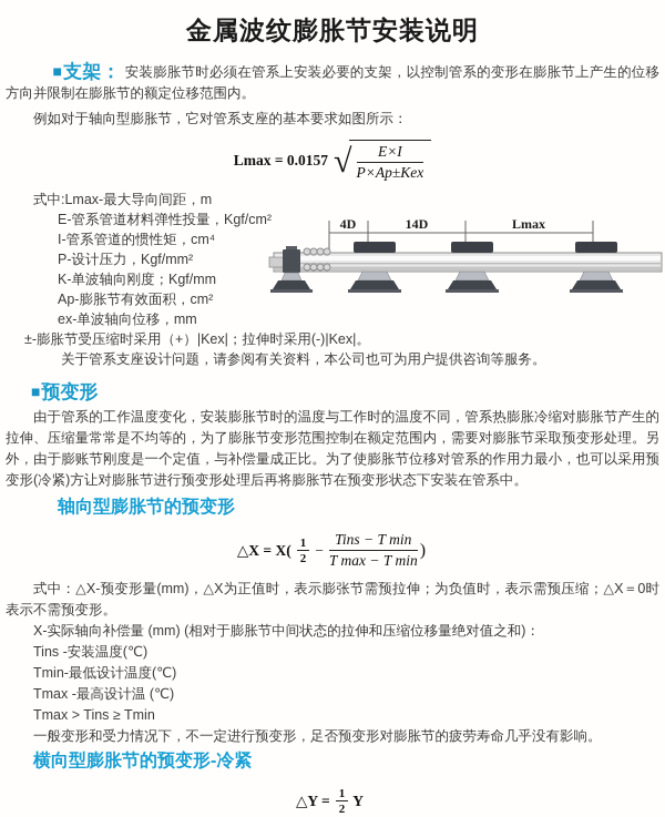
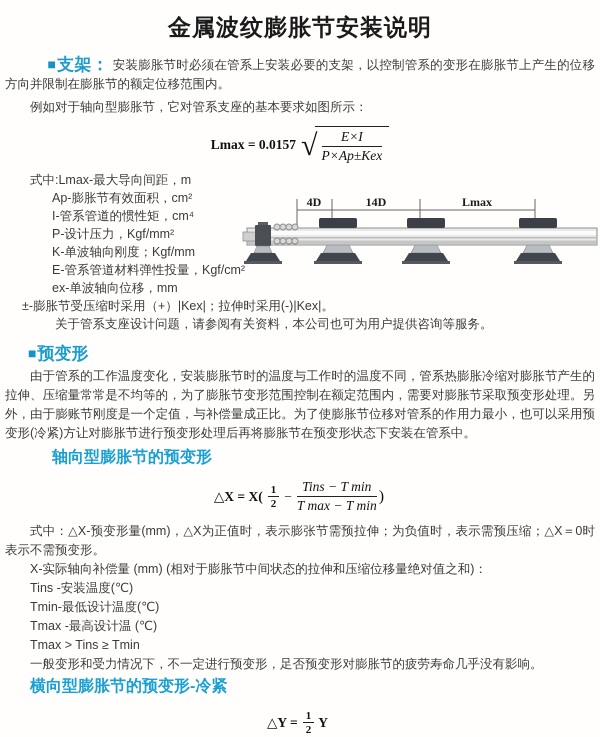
  金属波纹膨胀节安装说明
  ■支架： 安装膨胀节时必须在管系上安装必要的支架，以控制管系的变形在膨胀节上产生的位移方向并限制在膨胀节的额定位移范围内。
  例如对于轴向型膨胀节，它对管系支座的基本要求如图所示：
  Lmax = 0.0157
  √
  E×I
  P×Ap±Kex
  式中:Lmax-最大导向间距，m
- E-管系管道材料弹性投量，Kgf/cm²
+ Ap-膨胀节有效面积，cm²
  I-管系管道的惯性矩，cm⁴
  P-设计压力，Kgf/mm²
  K-单波轴向刚度；Kgf/mm
- Ap-膨胀节有效面积，cm²
+ E-管系管道材料弹性投量，Kgf/cm²
  ex-单波轴向位移，mm
  ±-膨胀节受压缩时采用（+）|Kex|；拉伸时采用(-)|Kex|。
  关于管系支座设计问题，请参阅有关资料，本公司也可为用户提供咨询等服务。
  4D
  14D
  Lmax
  ■预变形
  由于管系的工作温度变化，安装膨胀节时的温度与工作时的温度不同，管系热膨胀冷缩对膨胀节产生的拉伸、压缩量常常是不均等的，为了膨胀节变形范围控制在额定范围内，需要对膨胀节采取预变形处理。另外，由于膨账节刚度是一个定值，与补偿量成正比。为了使膨胀节位移对管系的作用力最小，也可以采用预变形(冷紧)方让对膨胀节进行预变形处理后再将膨胀节在预变形状态下安装在管系中。
  轴向型膨胀节的预变形
  △X = X(
  1
  2
  −
  Tins − T min
  T max − T min
  )
  式中：△X-预变形量(mm)，△X为正值时，表示膨张节需预拉伸；为负值时，表示需预压缩；△X＝0时表示不需预变形。
  X-实际轴向补偿量 (mm) (相对于膨胀节中间状态的拉伸和压缩位移量绝对值之和)：
  Tins -安装温度(℃)
  Tmin-最低设计温度(℃)
  Tmax -最高设计温 (℃)
  Tmax > Tins ≥ Tmin
  一般变形和受力情况下，不一定进行预变形，足否预变形对膨胀节的疲劳寿命几乎没有影响。
  横向型膨胀节的预变形-冷紧
  △Y =
  1
  2
  Y
